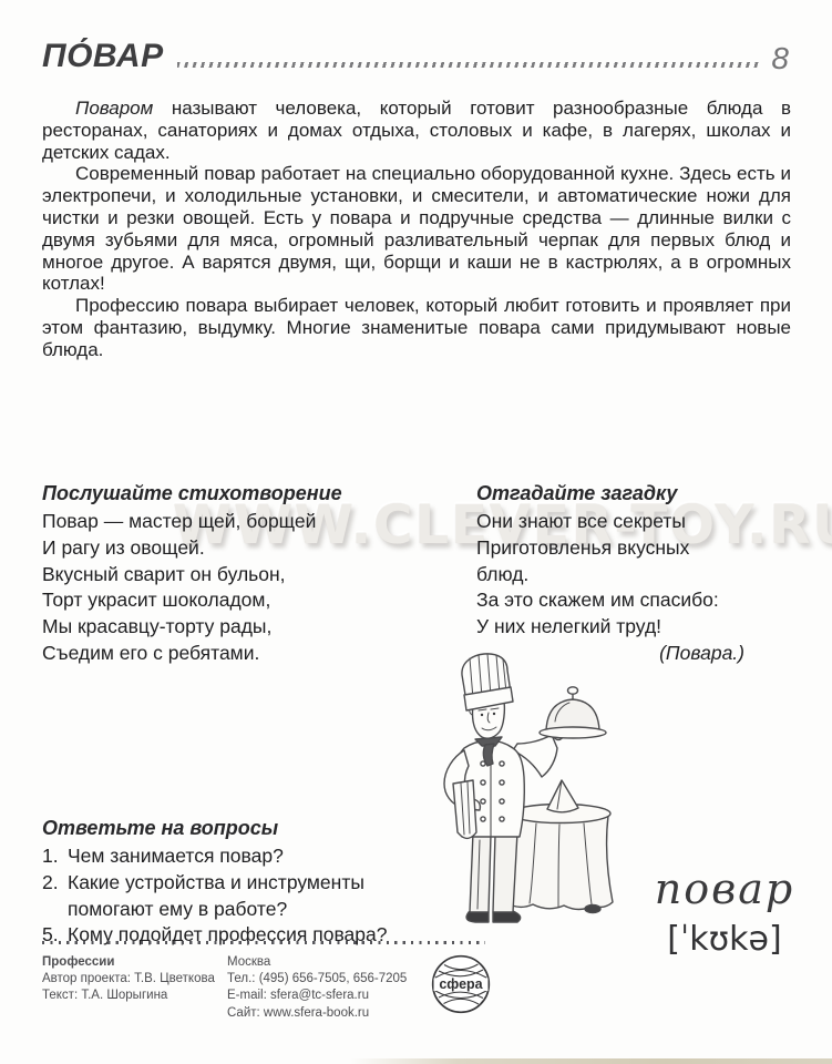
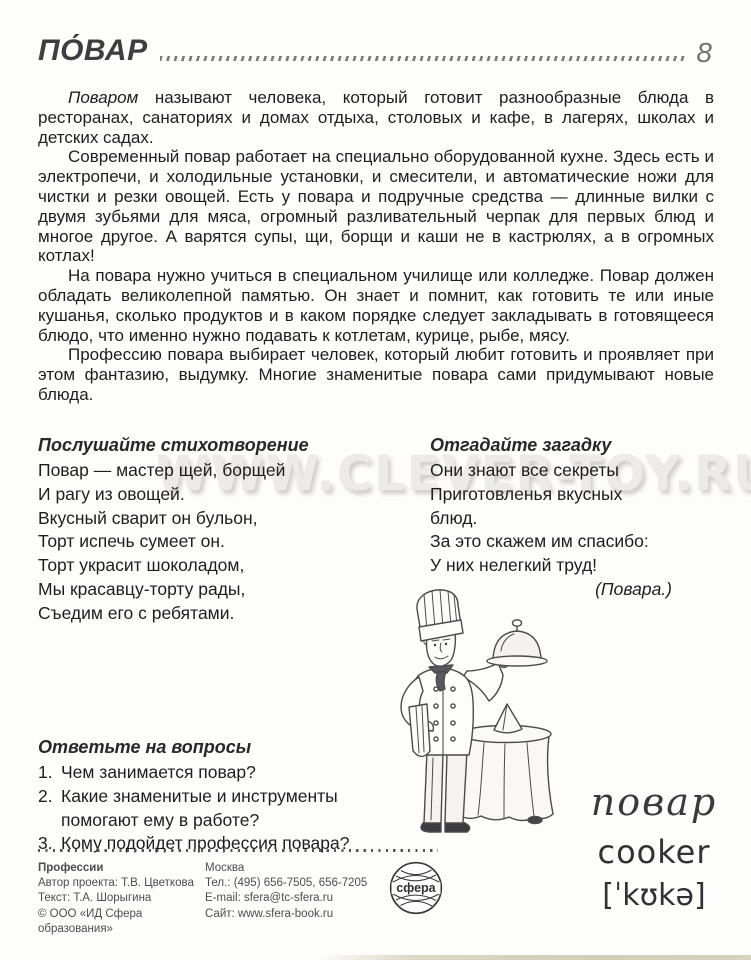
  WWW.CLEVER-TOY.R
  ПО́ВАР
  8
  Поваром называют человека, который готовит разнообразные блюда в ресторанах, санаториях и домах отдыха, столовых и кафе, в лагерях, школах и детских садах.
- Современный повар работает на специально оборудованной кухне. Здесь есть и электропечи, и холодильные установки, и смесители, и автоматические ножи для чистки и резки овощей. Есть у повара и подручные средства — длинные вилки с двумя зубьями для мяса, огромный разливательный черпак для первых блюд и многое другое. А варятся двумя, щи, борщи и каши не в кастрюлях, а в огромных котлах!
+ Современный повар работает на специально оборудованной кухне. Здесь есть и электропечи, и холодильные установки, и смесители, и автоматические ножи для чистки и резки овощей. Есть у повара и подручные средства — длинные вилки с двумя зубьями для мяса, огромный разливательный черпак для первых блюд и многое другое. А варятся супы, щи, борщи и каши не в кастрюлях, а в огромных котлах!
+ На повара нужно учиться в специальном училище или колледже. Повар должен обладать великолепной памятью. Он знает и помнит, как готовить те или иные кушанья, сколько продуктов и в каком порядке следует закладывать в готовящееся блюдо, что именно нужно подавать к котлетам, курице, рыбе, мясу.
  Профессию повара выбирает человек, который любит готовить и проявляет при этом фантазию, выдумку. Многие знаменитые повара сами придумывают новые блюда.
  Послушайте стихотворение
  Повар — мастер щей, борщей
  И рагу из овощей.
  Вкусный сварит он бульон,
+ Торт испечь сумеет он.
  Торт украсит шоколадом,
  Мы красавцу-торту рады,
  Съедим его с ребятами.
  Отгадайте загадку
  Они знают все секреты
  Приготовленья вкусных блюд.
  За это скажем им спасибо:
  У них нелегкий труд!
  (Повара.)
  Ответьте на вопросы
  1.
  Чем занимается повар?
  2.
- Какие устройства и инструменты помогают ему в работе?
+ Какие знаменитые и инструменты помогают ему в работе?
- 5.
+ 3.
  Кому подойдет профессия повара?
  повар
+ cooker
  [ˈkʊkə]
  Профессии
  Автор проекта: Т.В. Цветкова
  Текст: Т.А. Шорыгина
+ © ООО «ИД Сфера образования»
  Москва
  Тел.: (495) 656-7505, 656-7205
  E-mail: sfera@tc-sfera.ru
  Сайт: www.sfera-book.ru
  сфера
